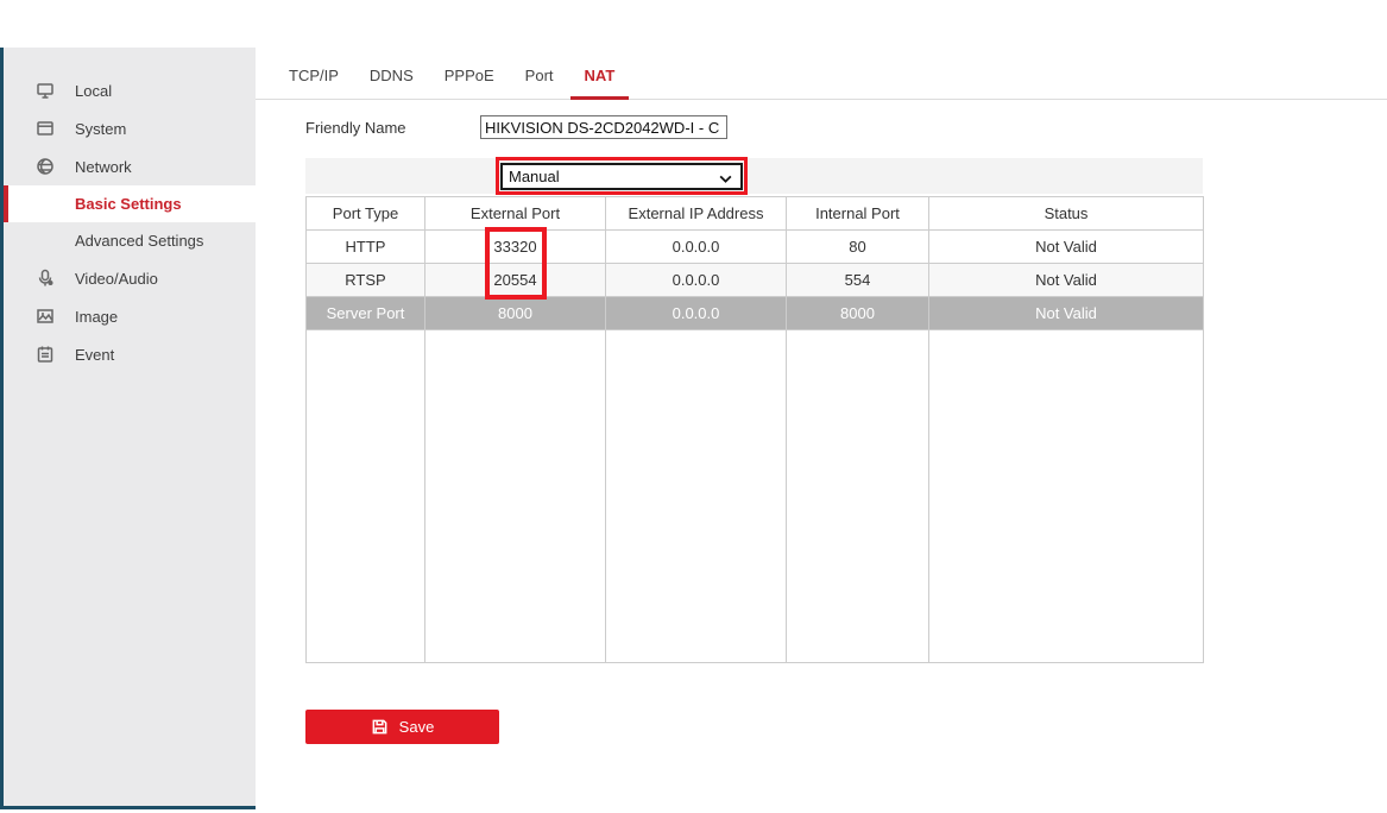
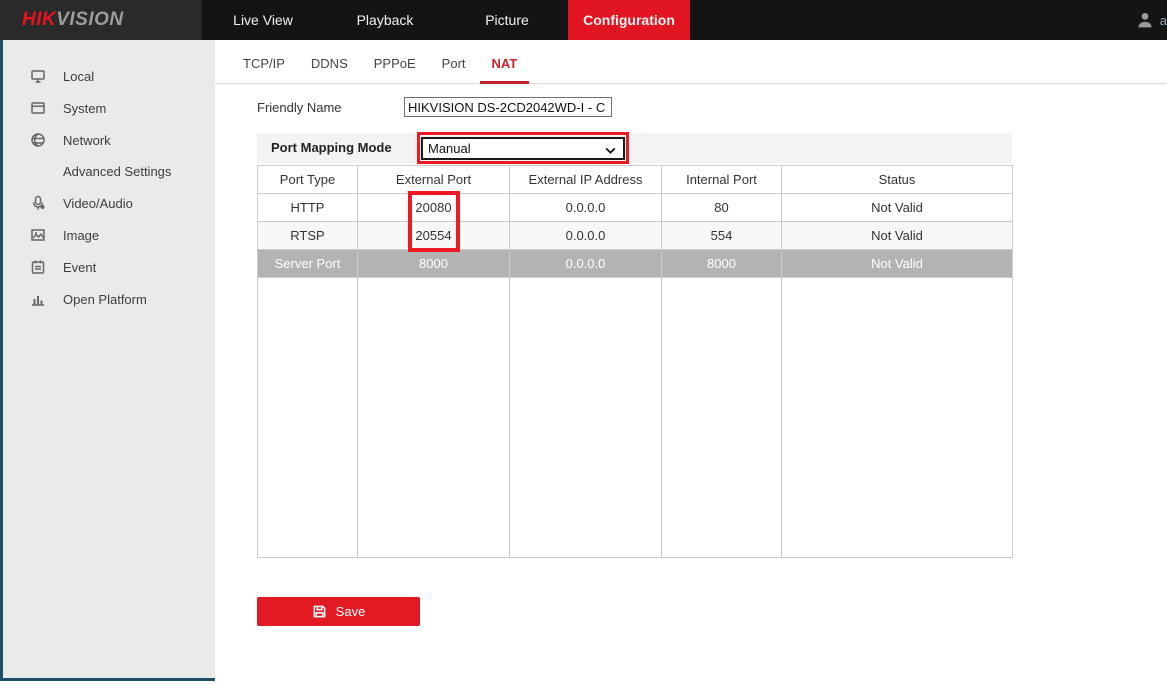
+ HIKVISION
+ Live View
+ Playback
+ Picture
+ Configuration
+ a
  Local
  System
  Network
- Basic Settings
  Advanced Settings
  Video/Audio
  Image
  Event
+ Open Platform
  TCP/IP
  DDNS
  PPPoE
  Port
  NAT
  Friendly Name
  HIKVISION DS-2CD2042WD-I - C
+ Port Mapping Mode
  Manual
  Port Type	External Port	External IP Address	Internal Port	Status
- HTTP	33320	0.0.0.0	80	Not Valid
+ HTTP	20080	0.0.0.0	80	Not Valid
  RTSP	20554	0.0.0.0	554	Not Valid
  Server Port	8000	0.0.0.0	8000	Not Valid
  Save
